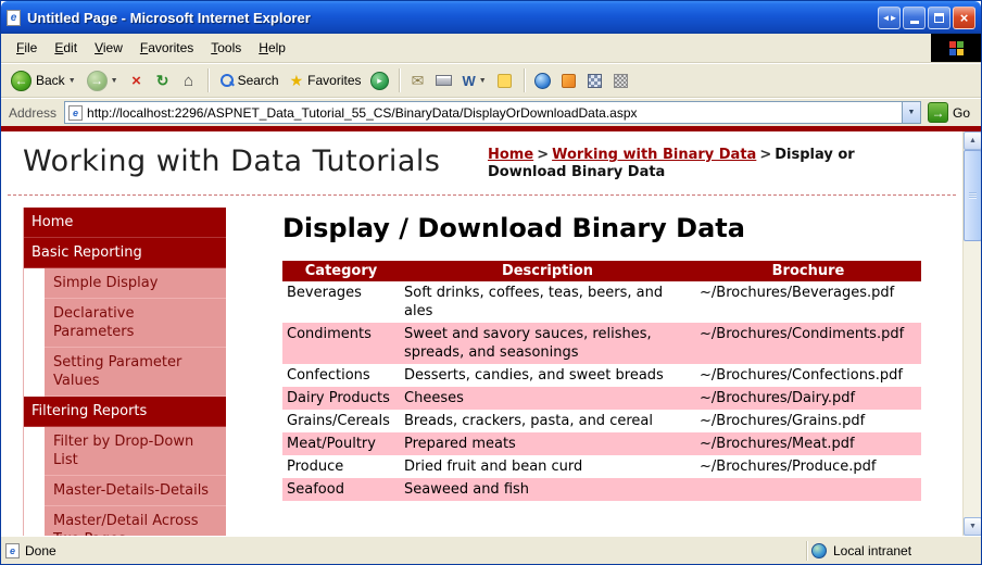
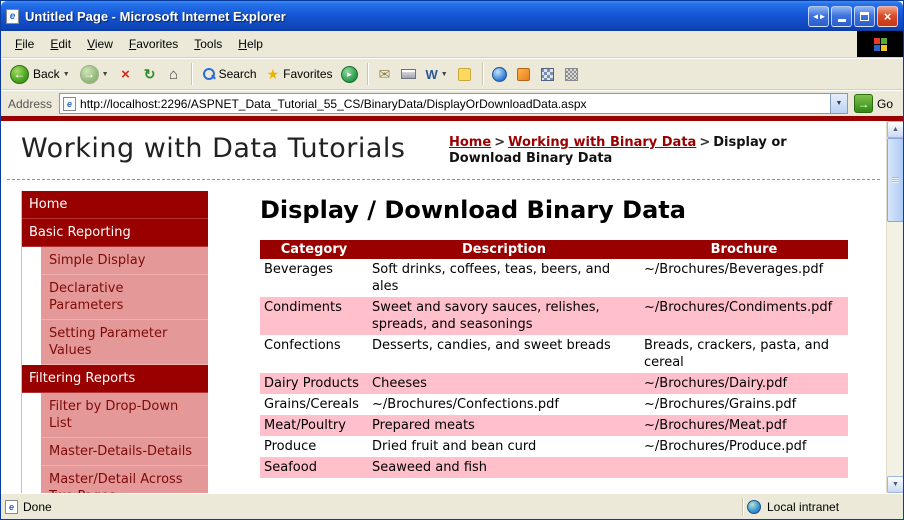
  e
  Untitled Page - Microsoft Internet Explorer
  ◄►
  ×
  File
  Edit
  View
  Favorites
  Tools
  Help
  ←
  Back
  →
  ×
  ↻
  ⌂
  Search
  ★
  Favorites
  ▸
  ✉
  W
  Address
  e
  http://localhost:2296/ASPNET_Data_Tutorial_55_CS/BinaryData/DisplayOrDownloadData.aspx
  →
  Go
  Working with Data Tutorials
  Home > Working with Binary Data > Display or Download Binary Data
  Home
  Basic Reporting
  Simple Display
  Declarative Parameters
  Setting Parameter Values
  Filtering Reports
  Filter by Drop-Down List
  Master-Details-Details
  Master/Detail Across
  Display / Download Binary Data
  Category	Description	Brochure
  Beverages	Soft drinks, coffees, teas, beers, and ales	~/Brochures/Beverages.pdf
  Condiments	Sweet and savory sauces, relishes, spreads, and seasonings	~/Brochures/Condiments.pdf
- Confections	Desserts, candies, and sweet breads	~/Brochures/Confections.pdf
+ Confections	Desserts, candies, and sweet breads	Breads, crackers, pasta, and cereal
  Dairy Products	Cheeses	~/Brochures/Dairy.pdf
- Grains/Cereals	Breads, crackers, pasta, and cereal	~/Brochures/Grains.pdf
+ Grains/Cereals	~/Brochures/Confections.pdf	~/Brochures/Grains.pdf
  Meat/Poultry	Prepared meats	~/Brochures/Meat.pdf
  Produce	Dried fruit and bean curd	~/Brochures/Produce.pdf
  Seafood	Seaweed and fish
  e
  Done
  Local intranet
